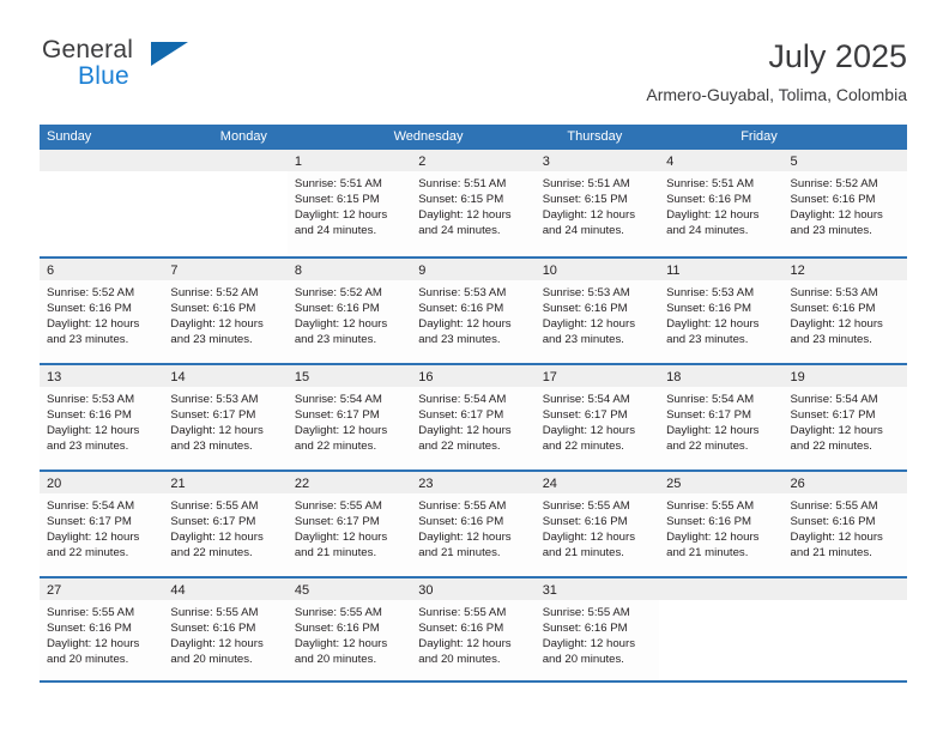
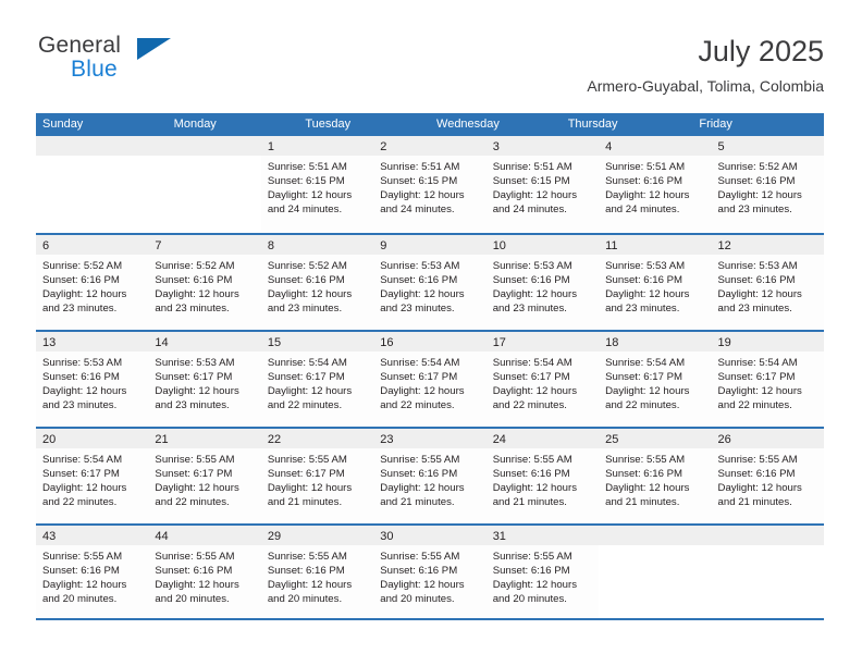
  General
  Blue
  July 2025
  Armero-Guyabal, Tolima, Colombia
  Sunday
  Monday
+ Tuesday
  Wednesday
  Thursday
  Friday
  1
  Sunrise: 5:51 AM
  Sunset: 6:15 PM
  Daylight: 12 hours
  and 24 minutes.
  2
  Sunrise: 5:51 AM
  Sunset: 6:15 PM
  Daylight: 12 hours
  and 24 minutes.
  3
  Sunrise: 5:51 AM
  Sunset: 6:15 PM
  Daylight: 12 hours
  and 24 minutes.
  4
  Sunrise: 5:51 AM
  Sunset: 6:16 PM
  Daylight: 12 hours
  and 24 minutes.
  5
  Sunrise: 5:52 AM
  Sunset: 6:16 PM
  Daylight: 12 hours
  and 23 minutes.
  6
  Sunrise: 5:52 AM
  Sunset: 6:16 PM
  Daylight: 12 hours
  and 23 minutes.
  7
  Sunrise: 5:52 AM
  Sunset: 6:16 PM
  Daylight: 12 hours
  and 23 minutes.
  8
  Sunrise: 5:52 AM
  Sunset: 6:16 PM
  Daylight: 12 hours
  and 23 minutes.
  9
  Sunrise: 5:53 AM
  Sunset: 6:16 PM
  Daylight: 12 hours
  and 23 minutes.
  10
  Sunrise: 5:53 AM
  Sunset: 6:16 PM
  Daylight: 12 hours
  and 23 minutes.
  11
  Sunrise: 5:53 AM
  Sunset: 6:16 PM
  Daylight: 12 hours
  and 23 minutes.
  12
  Sunrise: 5:53 AM
  Sunset: 6:16 PM
  Daylight: 12 hours
  and 23 minutes.
  13
  Sunrise: 5:53 AM
  Sunset: 6:16 PM
  Daylight: 12 hours
  and 23 minutes.
  14
  Sunrise: 5:53 AM
  Sunset: 6:17 PM
  Daylight: 12 hours
  and 23 minutes.
  15
  Sunrise: 5:54 AM
  Sunset: 6:17 PM
  Daylight: 12 hours
  and 22 minutes.
  16
  Sunrise: 5:54 AM
  Sunset: 6:17 PM
  Daylight: 12 hours
  and 22 minutes.
  17
  Sunrise: 5:54 AM
  Sunset: 6:17 PM
  Daylight: 12 hours
  and 22 minutes.
  18
  Sunrise: 5:54 AM
  Sunset: 6:17 PM
  Daylight: 12 hours
  and 22 minutes.
  19
  Sunrise: 5:54 AM
  Sunset: 6:17 PM
  Daylight: 12 hours
  and 22 minutes.
  20
  Sunrise: 5:54 AM
  Sunset: 6:17 PM
  Daylight: 12 hours
  and 22 minutes.
  21
  Sunrise: 5:55 AM
  Sunset: 6:17 PM
  Daylight: 12 hours
  and 22 minutes.
  22
  Sunrise: 5:55 AM
  Sunset: 6:17 PM
  Daylight: 12 hours
  and 21 minutes.
  23
  Sunrise: 5:55 AM
  Sunset: 6:16 PM
  Daylight: 12 hours
  and 21 minutes.
  24
  Sunrise: 5:55 AM
  Sunset: 6:16 PM
  Daylight: 12 hours
  and 21 minutes.
  25
  Sunrise: 5:55 AM
  Sunset: 6:16 PM
  Daylight: 12 hours
  and 21 minutes.
  26
  Sunrise: 5:55 AM
  Sunset: 6:16 PM
  Daylight: 12 hours
  and 21 minutes.
- 27
+ 43
  Sunrise: 5:55 AM
  Sunset: 6:16 PM
  Daylight: 12 hours
  and 20 minutes.
  44
  Sunrise: 5:55 AM
  Sunset: 6:16 PM
  Daylight: 12 hours
  and 20 minutes.
- 45
+ 29
  Sunrise: 5:55 AM
  Sunset: 6:16 PM
  Daylight: 12 hours
  and 20 minutes.
  30
  Sunrise: 5:55 AM
  Sunset: 6:16 PM
  Daylight: 12 hours
  and 20 minutes.
  31
  Sunrise: 5:55 AM
  Sunset: 6:16 PM
  Daylight: 12 hours
  and 20 minutes.
